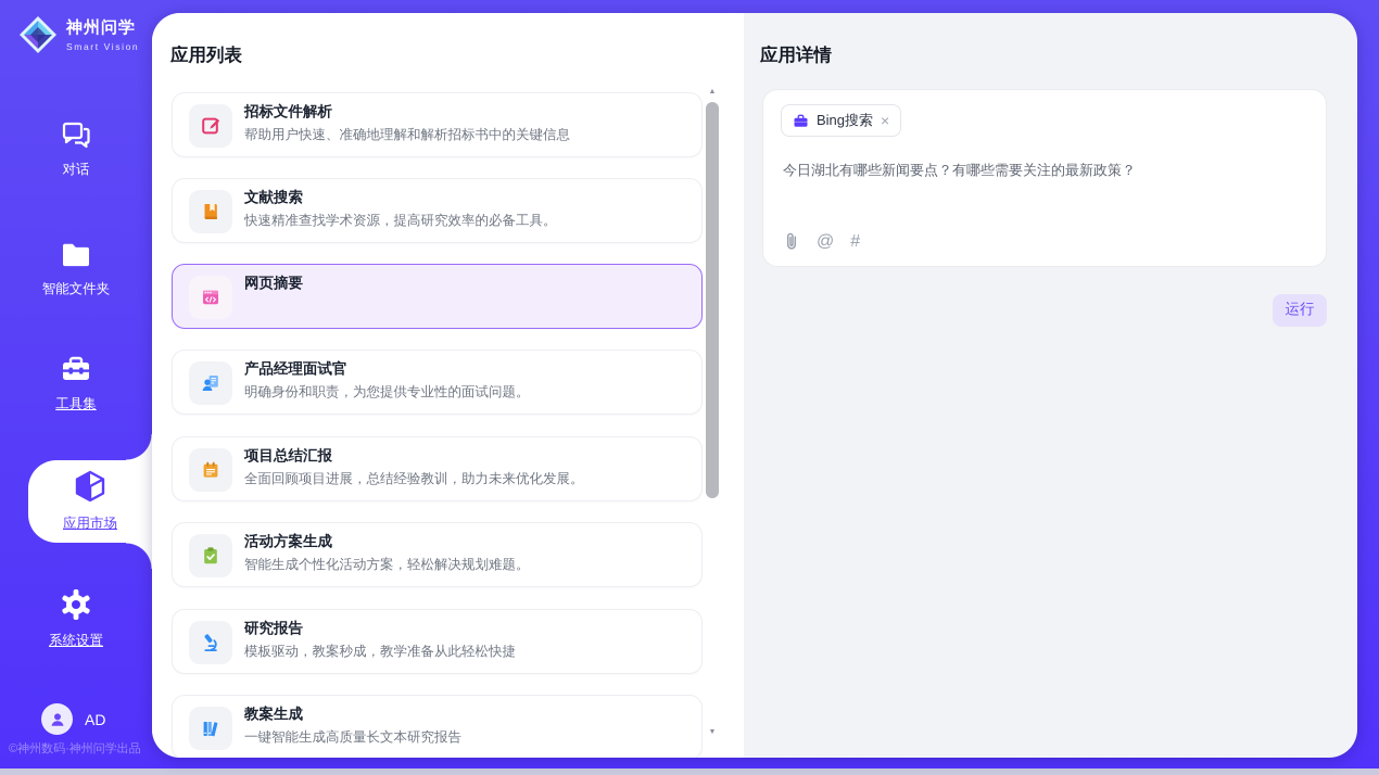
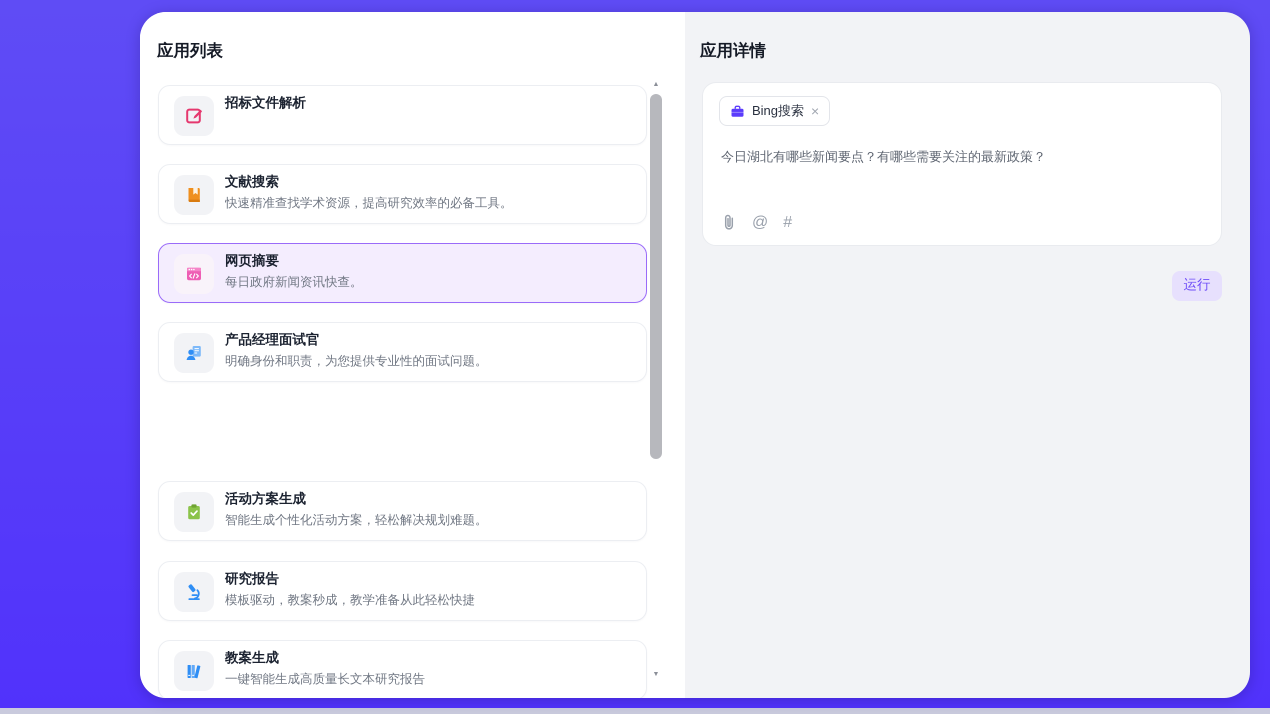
- 神州问学
- Smart Vision
- 对话
- 智能文件夹
- 工具集
- 应用市场
- 系统设置
- AD
- ©神州数码·神州问学出品
  应用列表
  招标文件解析
- 帮助用户快速、准确地理解和解析招标书中的关键信息
  文献搜索
  快速精准查找学术资源，提高研究效率的必备工具。
  网页摘要
+ 每日政府新闻资讯快查。
  产品经理面试官
  明确身份和职责，为您提供专业性的面试问题。
- 项目总结汇报
- 全面回顾项目进展，总结经验教训，助力未来优化发展。
  活动方案生成
  智能生成个性化活动方案，轻松解决规划难题。
  研究报告
  模板驱动，教案秒成，教学准备从此轻松快捷
  教案生成
  一键智能生成高质量长文本研究报告
  应用详情
  Bing搜索
  ×
  今日湖北有哪些新闻要点？有哪些需要关注的最新政策？
  @
  #
  运行
